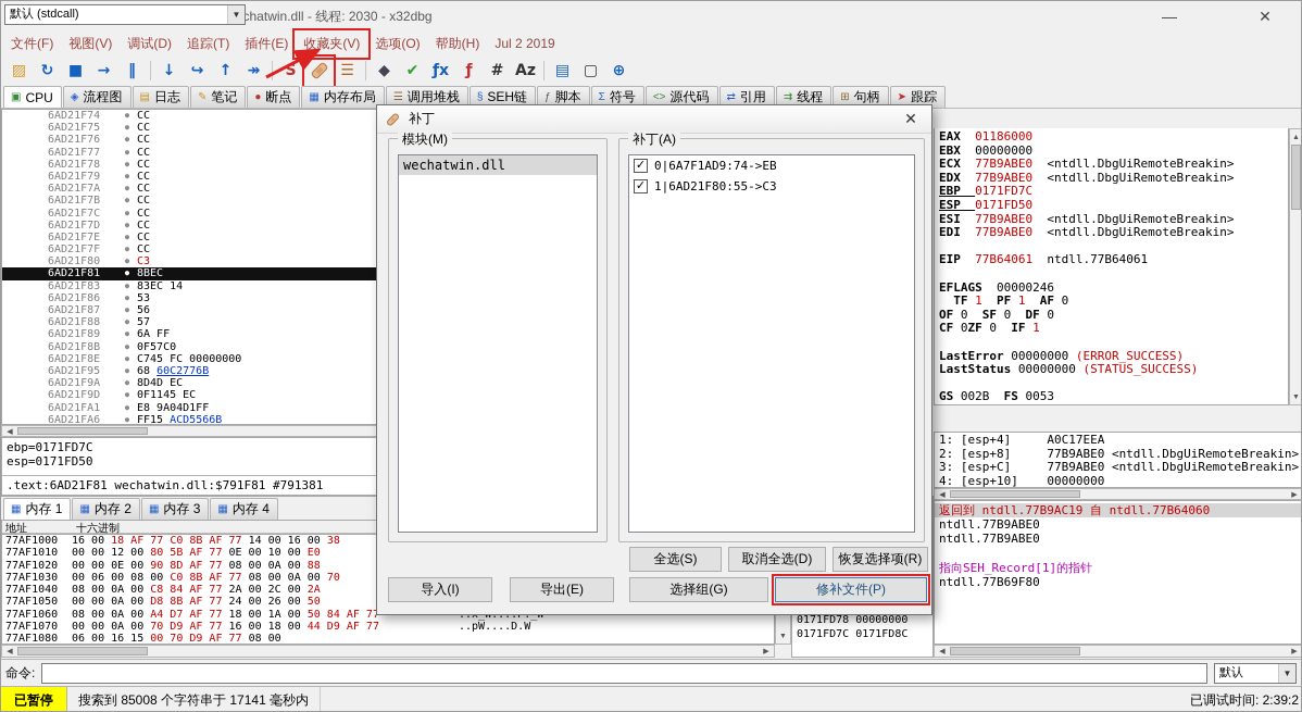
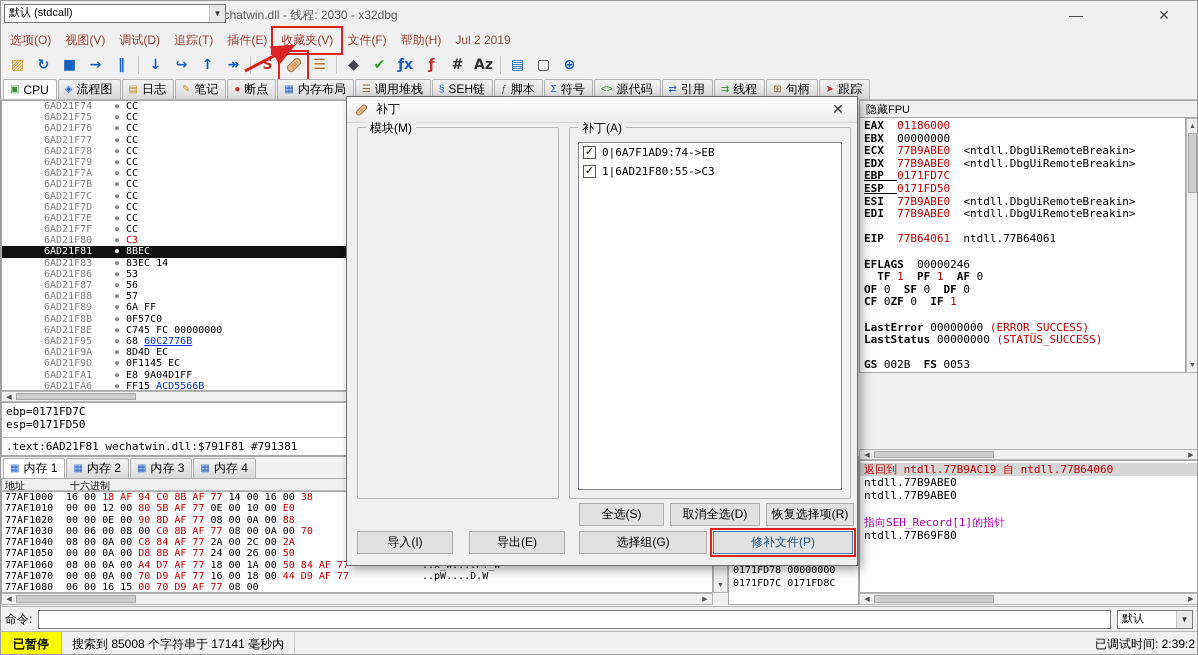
  —
  ✕
- 文件(F)
+ 选项(O)
  视图(V)
  调试(D)
  追踪(T)
  插件(E)
  收藏夹(V)
- 选项(O)
+ 文件(F)
  帮助(H)
  Jul 2 2019
  ▨
  ↻
  ■
  →
  ‖
  ↓
  ↪
  ↑
  ↠
  S
  ☰
  ◆
  ✔
  ƒx
  ƒ
  #
  Az
  ▤
  ▢
  ⊕
  ▣
  CPU
  ◈
  流程图
  ▤
  日志
  ✎
  笔记
  ●
  断点
  ▦
  内存布局
  ☰
  调用堆栈
  §
  SEH链
  ƒ
  脚本
  Σ
  符号
  <>
  源代码
  ⇄
  引用
  ⇉
  线程
  ⊞
  句柄
  ➤
  跟踪
  6AD21F74
  ●
  CC
  6AD21F75
  ●
  CC
  6AD21F76
  ●
  CC
  6AD21F77
  ●
  CC
  6AD21F78
  ●
  CC
  6AD21F79
  ●
  CC
  6AD21F7A
  ●
  CC
  6AD21F7B
  ●
  CC
  6AD21F7C
  ●
  CC
  6AD21F7D
  ●
  CC
  6AD21F7E
  ●
  CC
  6AD21F7F
  ●
  CC
  6AD21F80
  ●
  C3
  6AD21F81
  ●
  8BEC
  6AD21F83
  ●
  83EC 14
  6AD21F86
  ●
  53
  6AD21F87
  ●
  56
  6AD21F88
  ●
  57
  6AD21F89
  ●
  6A FF
  6AD21F8B
  ●
  0F57C0
  6AD21F8E
  ●
  C745 FC 00000000
  6AD21F95
  ●
  68 60C2776B
  6AD21F9A
  ●
  8D4D EC
  6AD21F9D
  ●
  0F1145 EC
  6AD21FA1
  ●
  E8 9A04D1FF
  6AD21FA6
  ●
  FF15 ACD5566B
  ebp=0171FD7C
  esp=0171FD50
  .text:6AD21F81 wechatwin.dll:$791F81 #791381
  ▦
  内存 1
  ▦
  内存 2
  ▦
  内存 3
  ▦
  内存 4
  地址
  十六进制
- 77AF1000 16 00 18 AF 77 C0 8B AF 77 14 00 16 00 38
+ 77AF1000 16 00 18 AF 94 C0 8B AF 77 14 00 16 00 38
  77AF1010 00 00 12 00 80 5B AF 77 0E 00 10 00 E0
  77AF1020 00 00 0E 00 90 8D AF 77 08 00 0A 00 88
  77AF1030 00 06 00 08 00 C0 8B AF 77 08 00 0A 00 70
  77AF1040 08 00 0A 00 C8 84 AF 77 2A 00 2C 00 2A
  77AF1050 00 00 0A 00 D8 8B AF 77 24 00 26 00 50
  77AF1060 08 00 0A 00 A4 D7 AF 77 18 00 1A 00 50 84 AF 7
  77AF1070 00 00 0A 00 70 D9 AF 77 16 00 18 00 44 D9 AF 77
  ..pW....D.W
  77AF1080 06 00 16 15 00 70 D9 AF 77 08 00
  0171FD78 00000000
  0171FD7C 0171FD8C
+ 隐藏FPU
  EAX 01186000
  EBX 00000000
  ECX 77B9ABE0 <ntdll.DbgUiRemoteBreakin>
  EDX 77B9ABE0 <ntdll.DbgUiRemoteBreakin>
  EBP 0171FD7C
  ESP 0171FD50
  ESI 77B9ABE0 <ntdll.DbgUiRemoteBreakin>
  EDI 77B9ABE0 <ntdll.DbgUiRemoteBreakin>
  EIP 77B64061 ntdll.77B64061
  EFLAGS 00000246
  TF 1 PF 1 AF 0
  OF 0 SF 0 DF 0
  CF 0ZF 0 IF 1
  LastError 00000000 (ERROR_SUCCESS)
  LastStatus 00000000 (STATUS_SUCCESS)
  GS 002B FS 0053
  默认 (stdcall)
  ▼
- 1: [esp+4] A0C17EEA
- 2: [esp+8] 77B9ABE0 <ntdll.DbgUiRemoteBreakin>
- 3: [esp+C] 77B9ABE0 <ntdll.DbgUiRemoteBreakin>
- 4: [esp+10] 00000000
  返回到 ntdll.77B9AC19 自 ntdll.77B64060
  ntdll.77B9ABE0
  ntdll.77B9ABE0
  指向SEH_Record[1]的指针
  ntdll.77B69F80
  命令:
  默认
  ▼
  已暂停
  搜索到 85008 个字符串于 17141 毫秒内
  已调试时间: 2:39:2
  补丁
  ✕
  模块(M)
- wechatwin.dll
  补丁(A)
  ✓
  0|6A7F1AD9:74->EB
  ✓
  1|6AD21F80:55->C3
  全选(S)
  取消全选(D)
  恢复选择项(R)
  导入(I)
  导出(E)
  选择组(G)
  修补文件(P)
